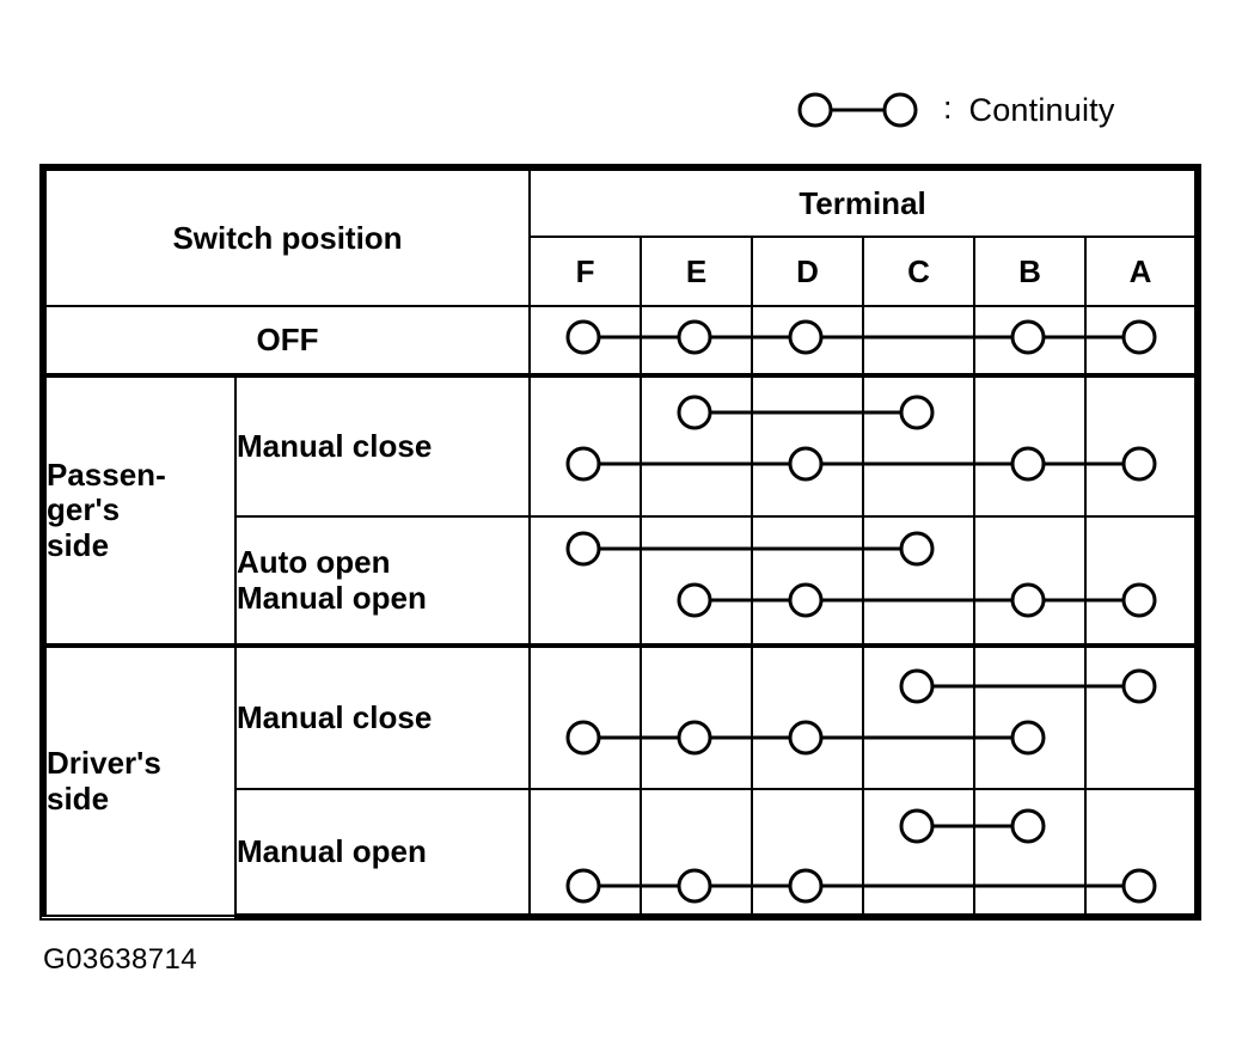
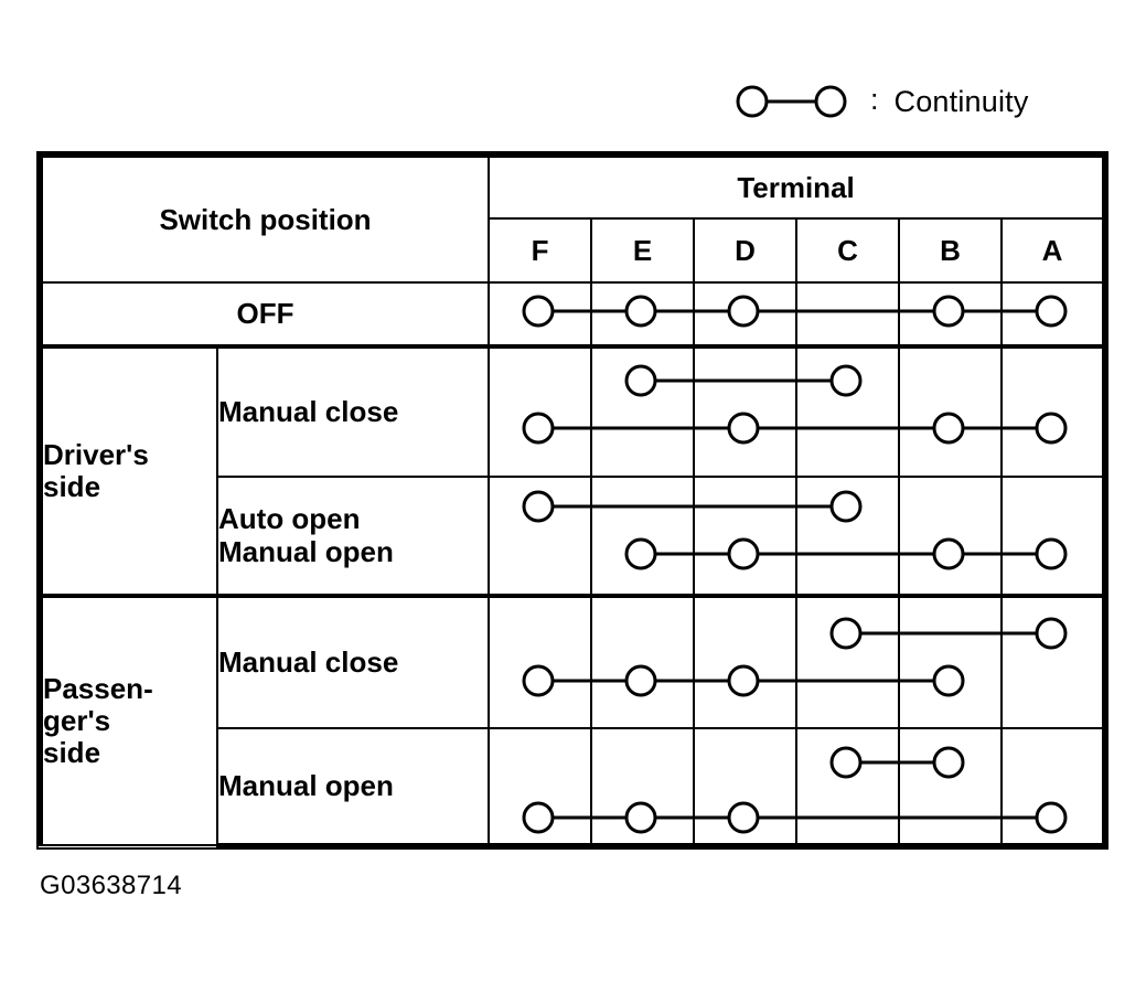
  :
  Continuity
  Switch position	Terminal
  F	E	D	C	B	A
  OFF
- Passen- ger's side	Manual close
+ Driver's side	Manual close
  Auto open Manual open
- Driver's side	Manual close
+ Passen- ger's side	Manual close
  Manual open
  G03638714
